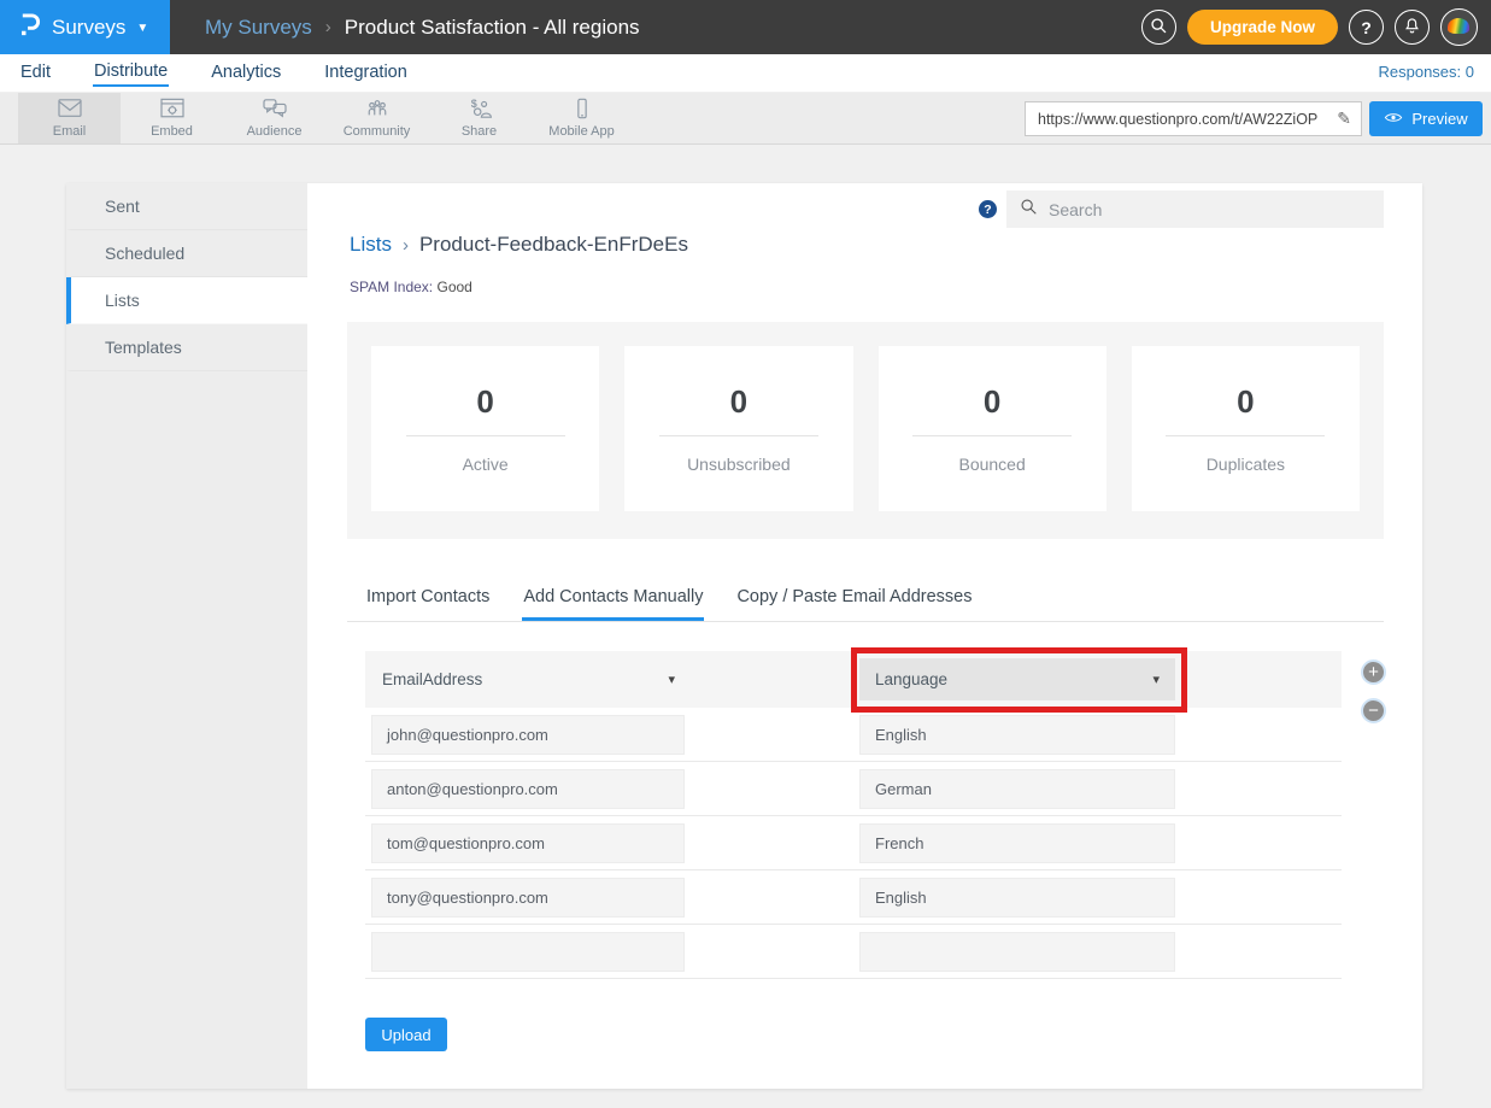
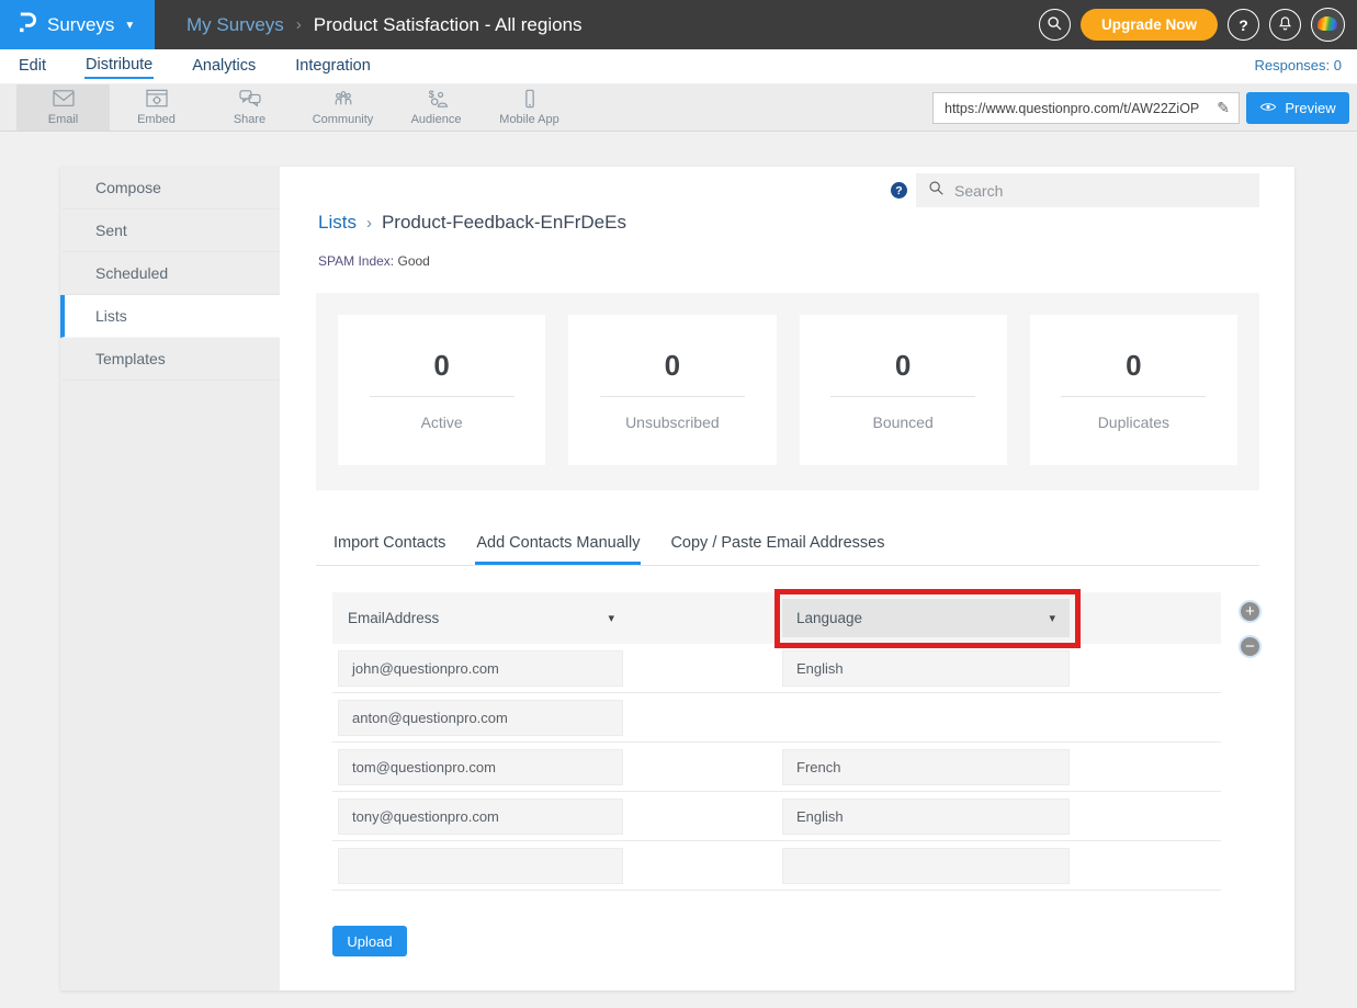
  Surveys
  ▼
  My Surveys
  ›
  Product Satisfaction - All regions
  Upgrade Now
  ?
  Edit
  Distribute
  Analytics
  Integration
  Responses: 0
  Email
  Embed
- Audience
+ Share
  Community
  $
- Share
+ Audience
  Mobile App
  https://www.questionpro.com/t/AW22ZiOP
  ✎
  Preview
+ Compose
  Sent
  Scheduled
  Lists
  Templates
  ?
  Search
  Lists › Product-Feedback-EnFrDeEs
  SPAM Index: Good
  0
  Active
  0
  Unsubscribed
  0
  Bounced
  0
  Duplicates
  Import Contacts
  Add Contacts Manually
  Copy / Paste Email Addresses
  EmailAddress
  ▾
  Language
  ▾
  john@questionpro.com
  English
  anton@questionpro.com
- German
  tom@questionpro.com
  French
  tony@questionpro.com
  English
  +
  −
  Upload
